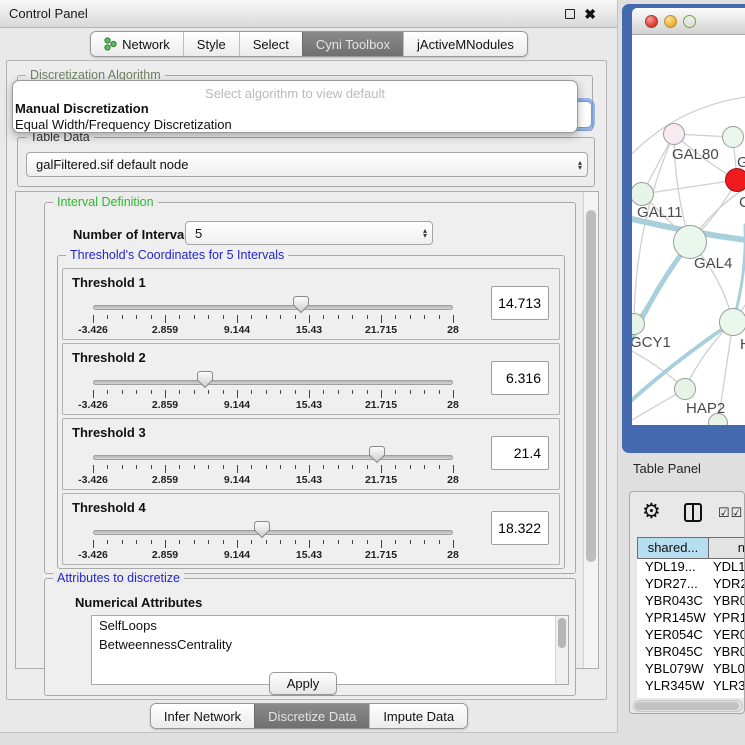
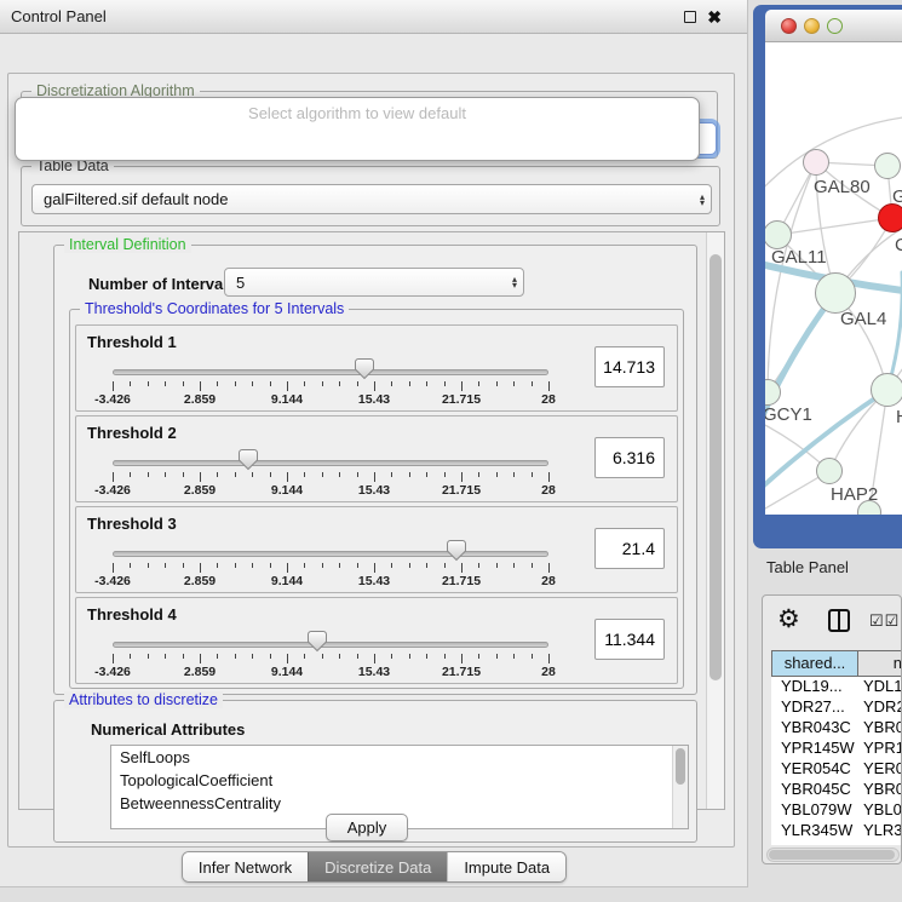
  Control Panel
  ✖
- Network
- Style
- Select
- Cyni Toolbox
- jActiveMNodules
  Discretization Algorithm
  Table Data
  galFiltered.sif default node
  ▴
  ▾
  Interval Definition
  Number of Interva
  5
  ▴
  ▾
  Threshold's Coordinates for 5 Intervals
  Threshold 1
  -3.426
  2.859
  9.144
  15.43
  21.715
  28
  14.713
  Threshold 2
  -3.426
  2.859
  9.144
  15.43
  21.715
  28
  6.316
  Threshold 3
  -3.426
  2.859
  9.144
  15.43
  21.715
  28
  21.4
  Threshold 4
  -3.426
  2.859
  9.144
  15.43
  21.715
  28
- 18.322
+ 11.344
  Attributes to discretize
  Numerical Attributes
  SelfLoops
+ TopologicalCoefficient
  BetweennessCentrality
  Apply
  Select algorithm to view default
- Manual Discretization
- Equal Width/Frequency Discretization
  Infer Network
  Discretize Data
  Impute Data
  GAL80
  C
  GAL11
  GAL4
  GCY1
  HAP2
  Table Panel
  ⚙
  ☑☑
  shared...
  n
  YDL19...
  YDL1
  YDR27...
  YDR
  YBR043C
  YBR0
  YPR145W
  YPR1
  YER054C
  YER0
  YBR045C
  YBR0
  YBL079W
  YBL0
  YLR345W
  YLR3
